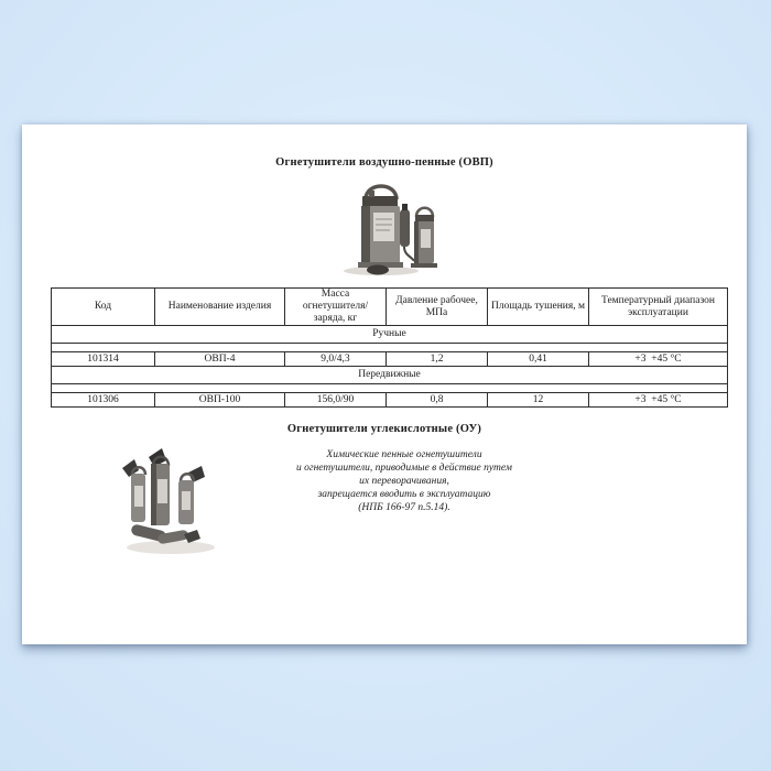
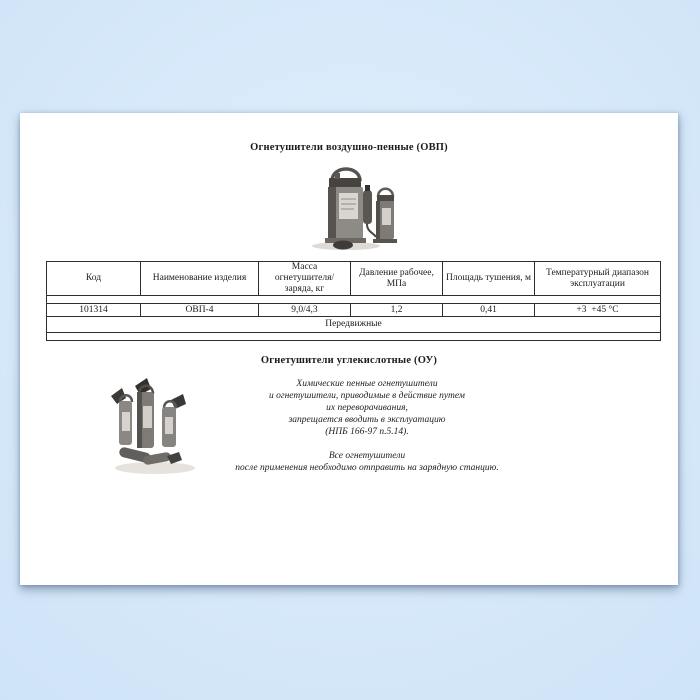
  Огнетушители воздушно-пенные (ОВП)
  Код	Наименование изделия	Масса огнетушителя/заряда, кг	Давление рабочее,МПа	Площадь тушения, м	Температурный диапазонэксплуатации
- Ручные
  101314	ОВП-4	9,0/4,3	1,2	0,41	+3 +45 °С
  Передвижные
- 101306	ОВП-100	156,0/90	0,8	12	+3 +45 °С
  Огнетушители углекислотные (ОУ)
  Химические пенные огнетушители
  и огнетушители, приводимые в действие путем
  их переворачивания,
  запрещается вводить в эксплуатацию
  (НПБ 166-97 п.5.14).
+ Все огнетушители
+ после применения необходимо отправить на зарядную станцию.
